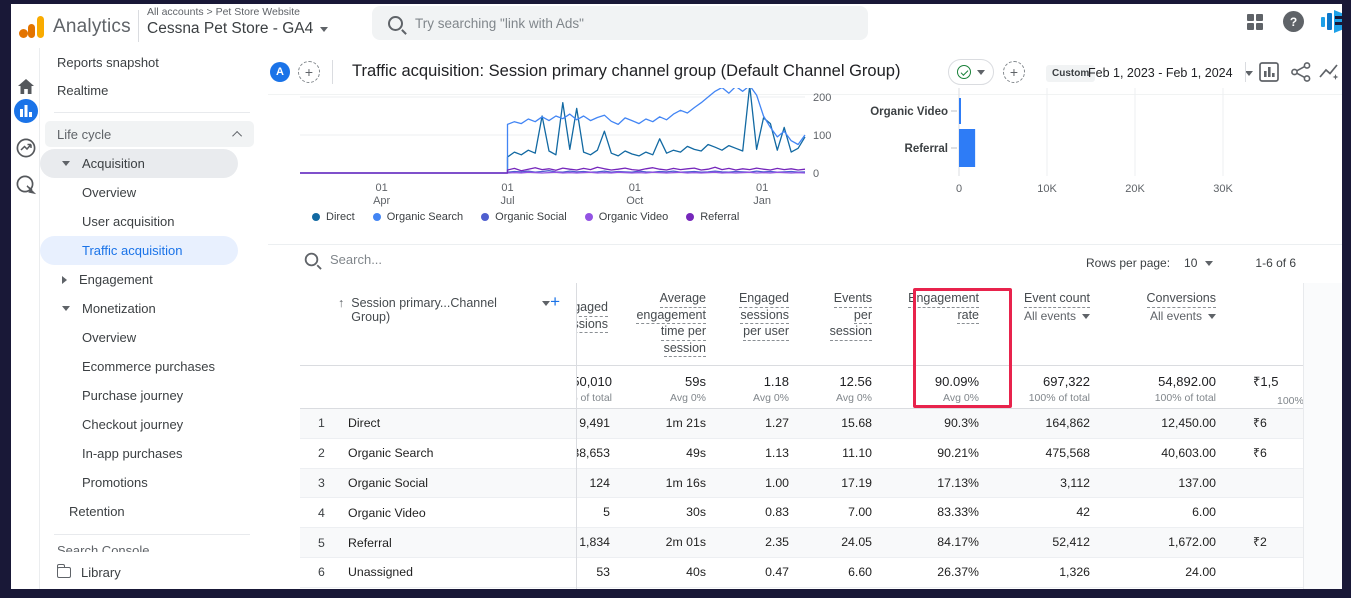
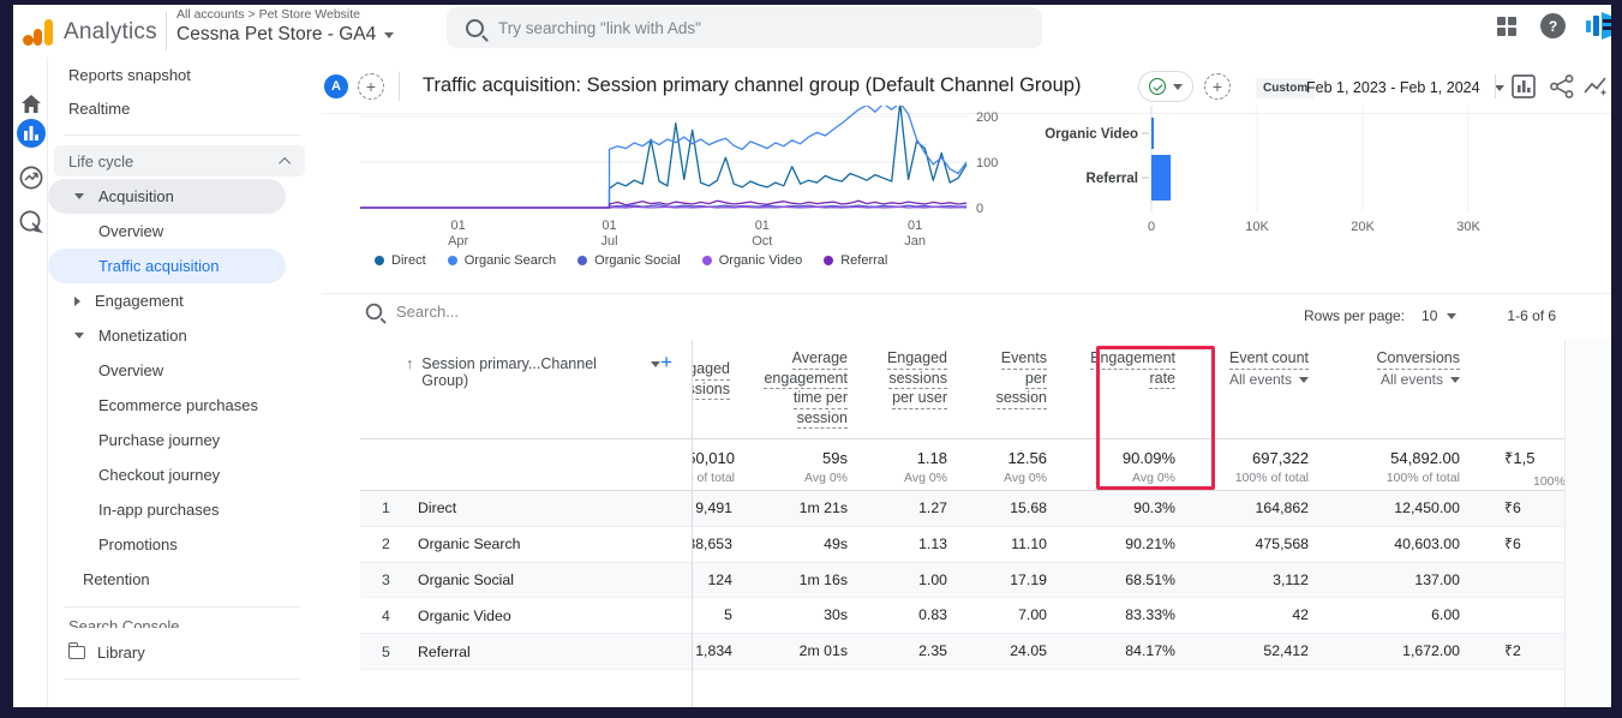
  Analytics
  All accounts > Pet Store Website
  Cessna Pet Store - GA4
  Try searching "link with Ads"
  ?
  Reports snapshot
  Realtime
  Life cycle
  Acquisition
  Overview
- User acquisition
  Traffic acquisition
  Engagement
  Monetization
  Overview
  Ecommerce purchases
  Purchase journey
  Checkout journey
  In-app purchases
  Promotions
  Retention
  Search Console
  Library
  A
  +
  Traffic acquisition: Session primary channel group (Default Channel Group)
  +
  Custom
  Feb 1, 2023 - Feb 1, 2024
  200
  100
  0
  01
  Apr
  01
  Jul
  01
  Oct
  01
  Jan
  0
  10K
  20K
  30K
  Organic Video
  Referral
  Direct
  Organic Search
  Organic Social
  Organic Video
  Referral
  Search...
  Rows per page:
  10
  1-6 of 6
  ↑
  Session primary...Channel Group)
  +
  Average
  engagement
  time per
  session
  Engaged
  sessions
  per user
  Events
  per
  session
  Engagement
  rate
  Event count
  All events
  Conversions
  All events
  0,010
  59s
  Avg 0%
  1.18
  Avg 0%
  12.56
  Avg 0%
  90.09%
  Avg 0%
  697,322
  100% of total
  54,892.00
  100% of total
  ₹1,5
  1
  Direct
  9,491
  1m 21s
  1.27
  15.68
  90.3%
  164,862
  12,450.00
  ₹6
  2
  Organic Search
  8,653
  49s
  1.13
  11.10
  90.21%
  475,568
  40,603.00
  ₹6
  3
  Organic Social
  124
  1m 16s
  1.00
  17.19
- 17.13%
+ 68.51%
  3,112
  137.00
  4
  Organic Video
  5
  30s
  0.83
  7.00
  83.33%
  42
  6.00
  5
  Referral
  1,834
  2m 01s
  2.35
  24.05
  84.17%
  52,412
  1,672.00
  ₹2
- 6
- Unassigned
- 53
- 40s
- 0.47
- 6.60
- 26.37%
- 1,326
- 24.00
